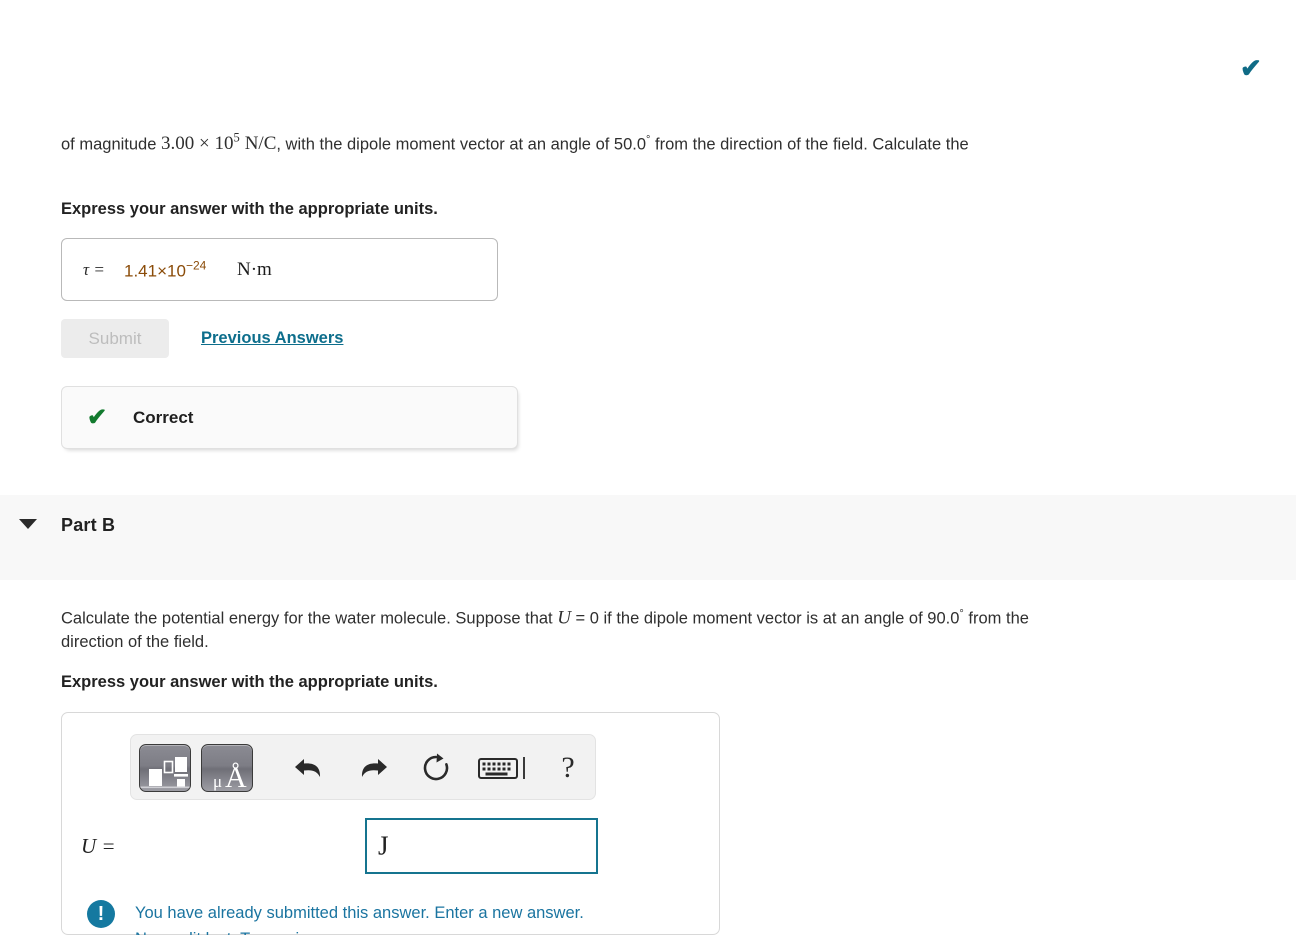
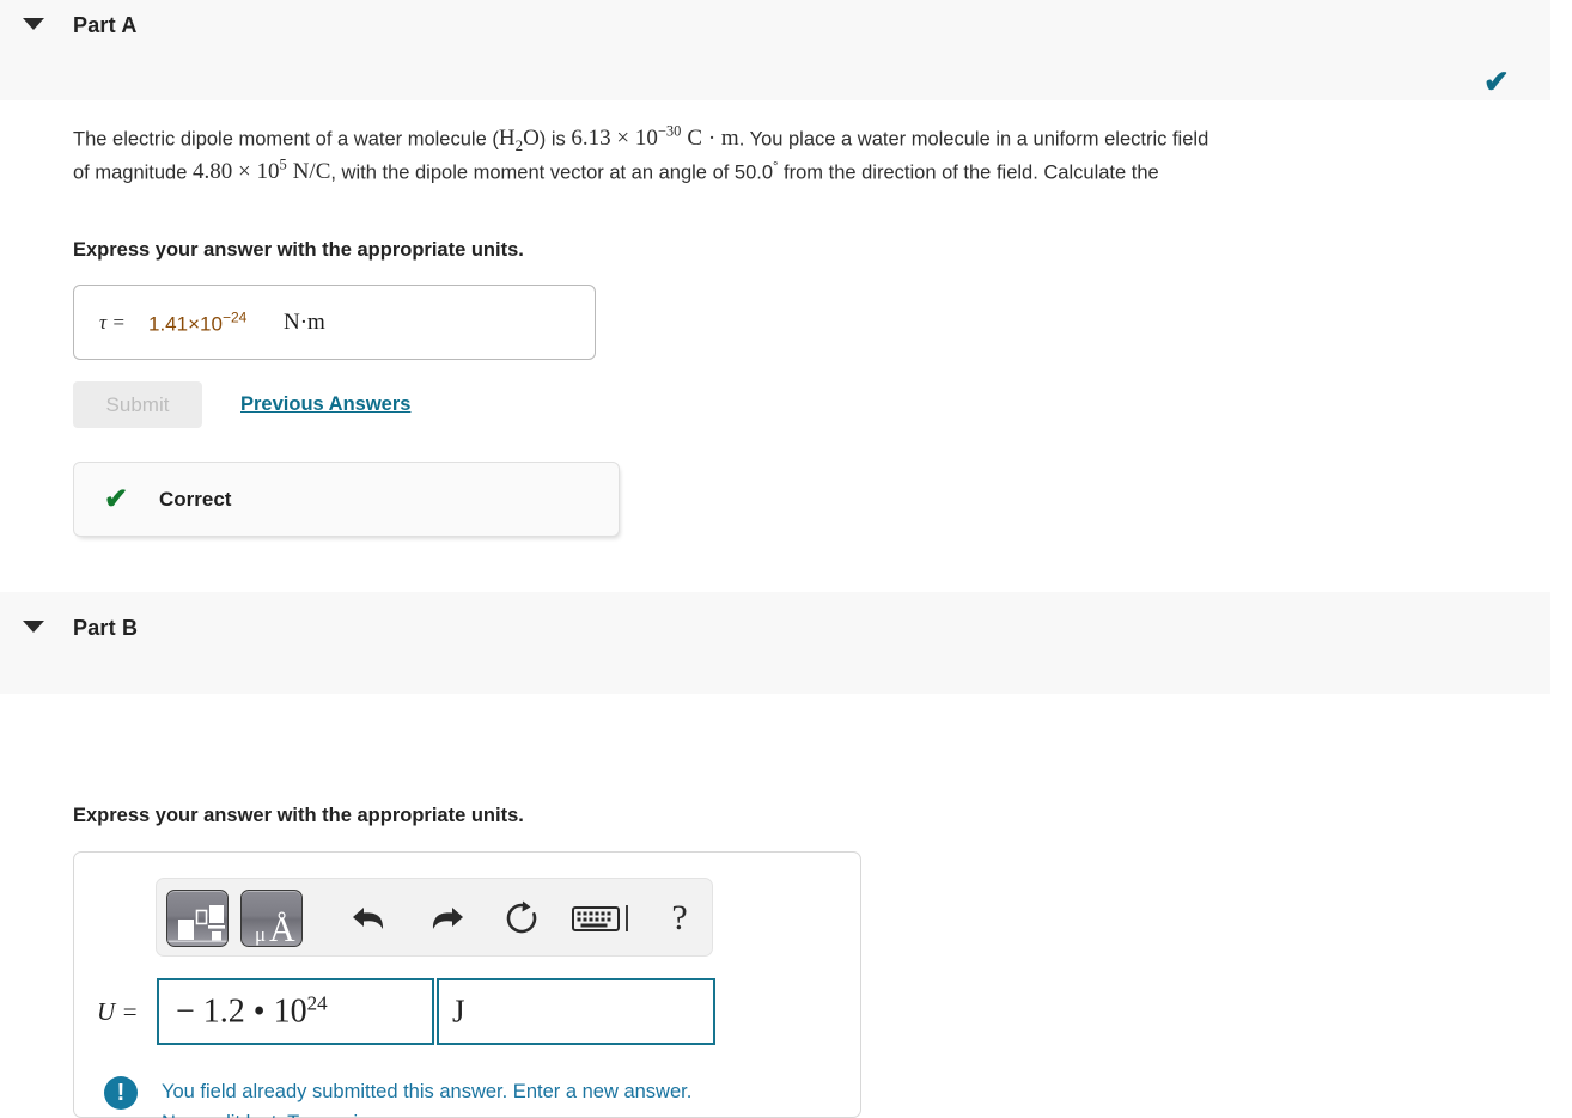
+ Part A
  ✔
+ The electric dipole moment of a water molecule (H2O) is 6.13 × 10−30 C · m. You place a water molecule in a uniform electric field
- of magnitude 3.00 × 105 N/C, with the dipole moment vector at an angle of 50.0° from the direction of the field. Calculate the
+ of magnitude 4.80 × 105 N/C, with the dipole moment vector at an angle of 50.0° from the direction of the field. Calculate the
  Express your answer with the appropriate units.
  τ =
  1.41×10−24
  N·m
  Submit
  Previous Answers
  ✔
  Correct
  Part B
- Calculate the potential energy for the water molecule. Suppose that U = 0 if the dipole moment vector is at an angle of 90.0° from the
- direction of the field.
  Express your answer with the appropriate units.
  μ
  Å
  ?
  U =
+ − 1.2 • 1024
  J
  !
- You have already submitted this answer. Enter a new answer.
+ You field already submitted this answer. Enter a new answer.
